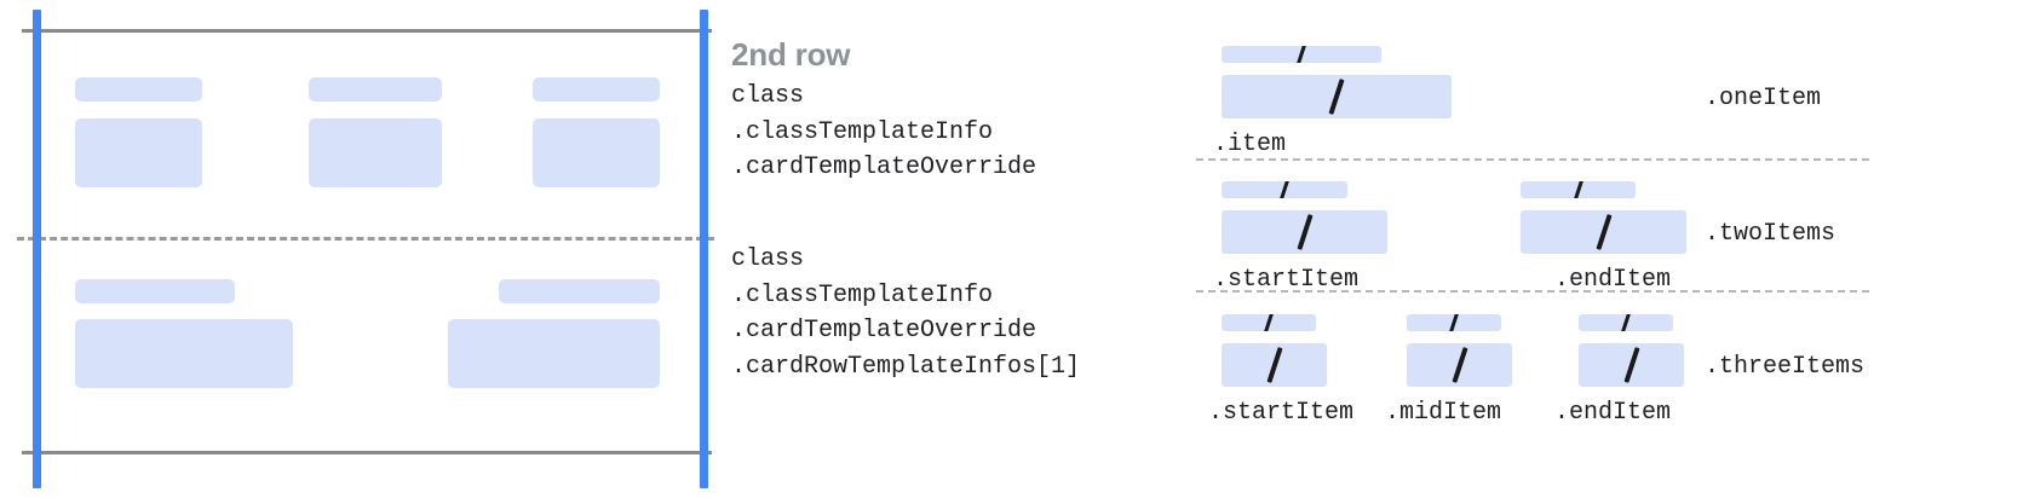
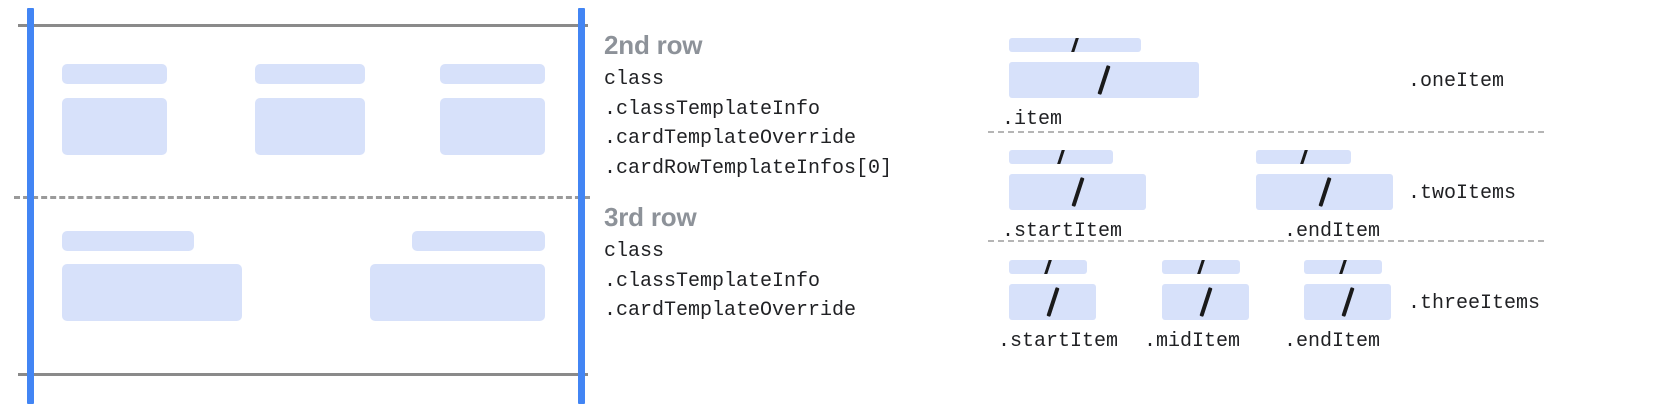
  2nd row
  class
  .classTemplateInfo
  .cardTemplateOverride
+ .cardRowTemplateInfos[0]
+ 3rd row
  class
  .classTemplateInfo
  .cardTemplateOverride
- .cardRowTemplateInfos[1]
  .item
  .oneItem
  .startItem
  .endItem
  .twoItems
  .startItem
  .midItem
  .endItem
  .threeItems
